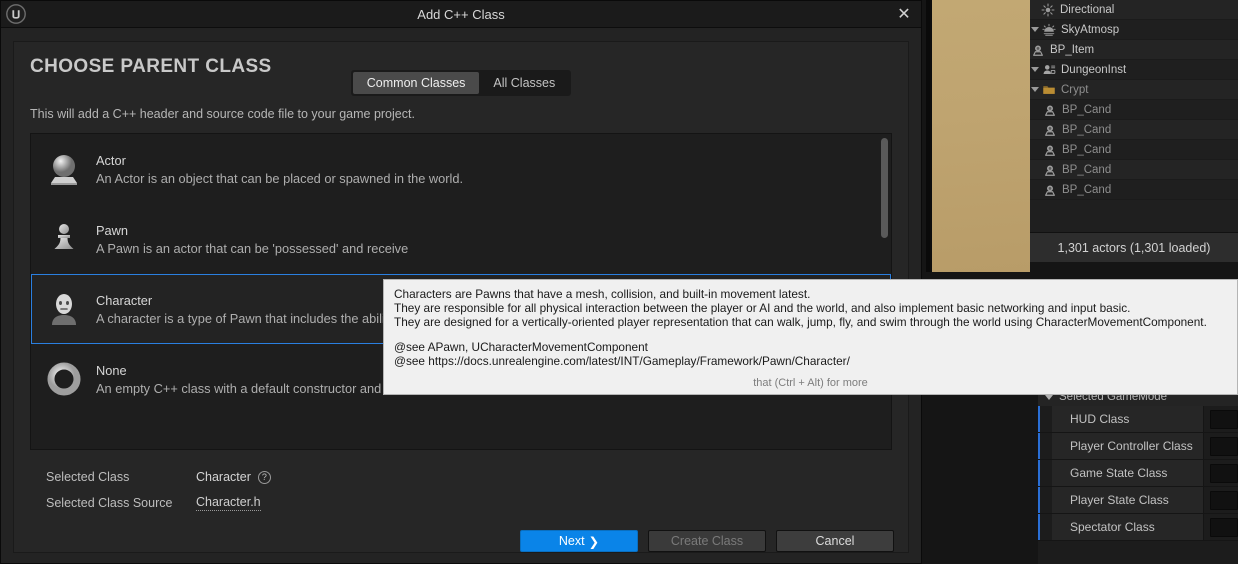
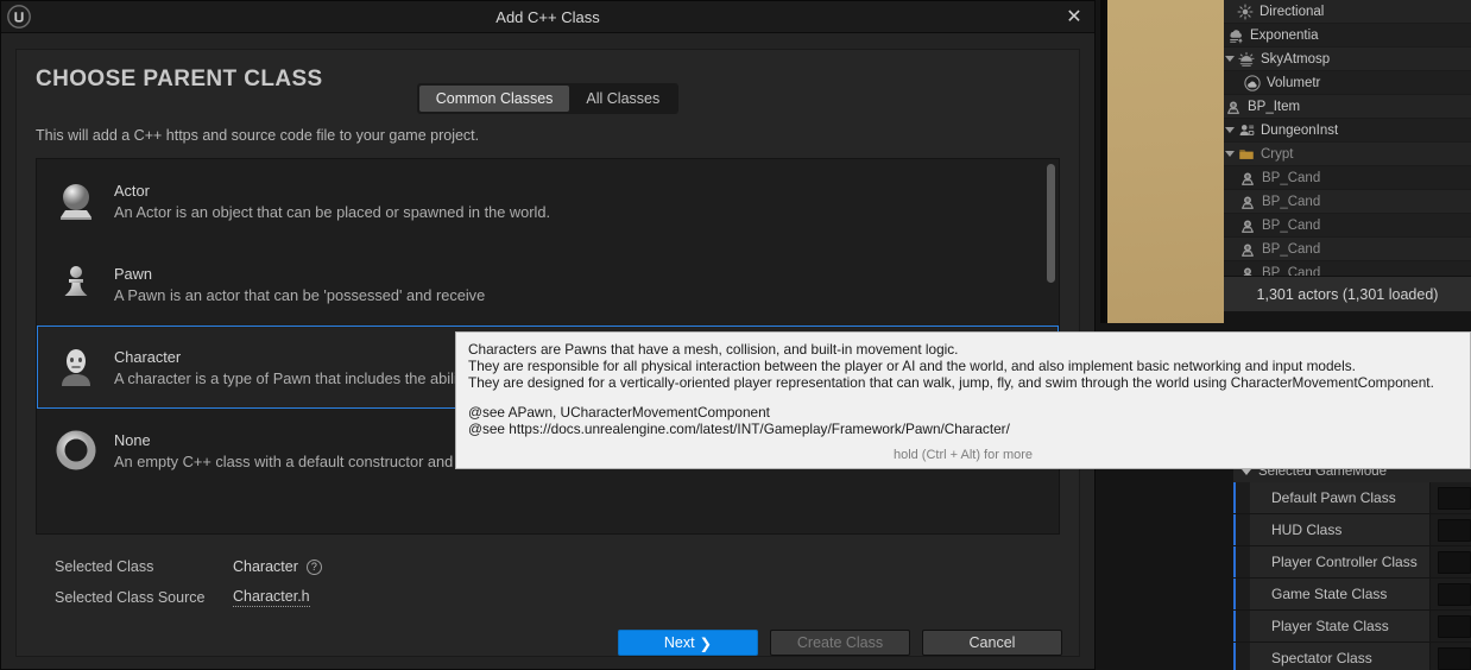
  Directional
+ Exponentia
  SkyAtmosp
+ Volumetr
  BP_Item
  DungeonInst
  Crypt
  BP_Cand
  BP_Cand
  BP_Cand
  BP_Cand
  BP_Cand
  1,301 actors (1,301 loaded)
  Selected GameMode
+ Default Pawn Class
  HUD Class
  Player Controller Class
  Game State Class
  Player State Class
  Spectator Class
  Add C++ Class
  ✕
  CHOOSE PARENT CLASS
  Common Classes
  All Classes
- This will add a C++ header and source code file to your game project.
+ This will add a C++ https and source code file to your game project.
  Actor
  An Actor is an object that can be placed or spawned in the world.
  Pawn
  A Pawn is an actor that can be 'possessed' and receive
  Character
  A character is a type of Pawn that includes the abil
  None
  An empty C++ class with a default constructor and
  Selected Class
  Character
  ?
  Selected Class Source
  Character.h
  Next
  ❯
  Create Class
  Cancel
- Characters are Pawns that have a mesh, collision, and built-in movement latest.
+ Characters are Pawns that have a mesh, collision, and built-in movement logic.
- They are responsible for all physical interaction between the player or AI and the world, and also implement basic networking and input basic.
+ They are responsible for all physical interaction between the player or AI and the world, and also implement basic networking and input models.
  They are designed for a vertically-oriented player representation that can walk, jump, fly, and swim through the world using CharacterMovementComponent.
  @see APawn, UCharacterMovementComponent
  @see https://docs.unrealengine.com/latest/INT/Gameplay/Framework/Pawn/Character/
- that (Ctrl + Alt) for more
+ hold (Ctrl + Alt) for more
